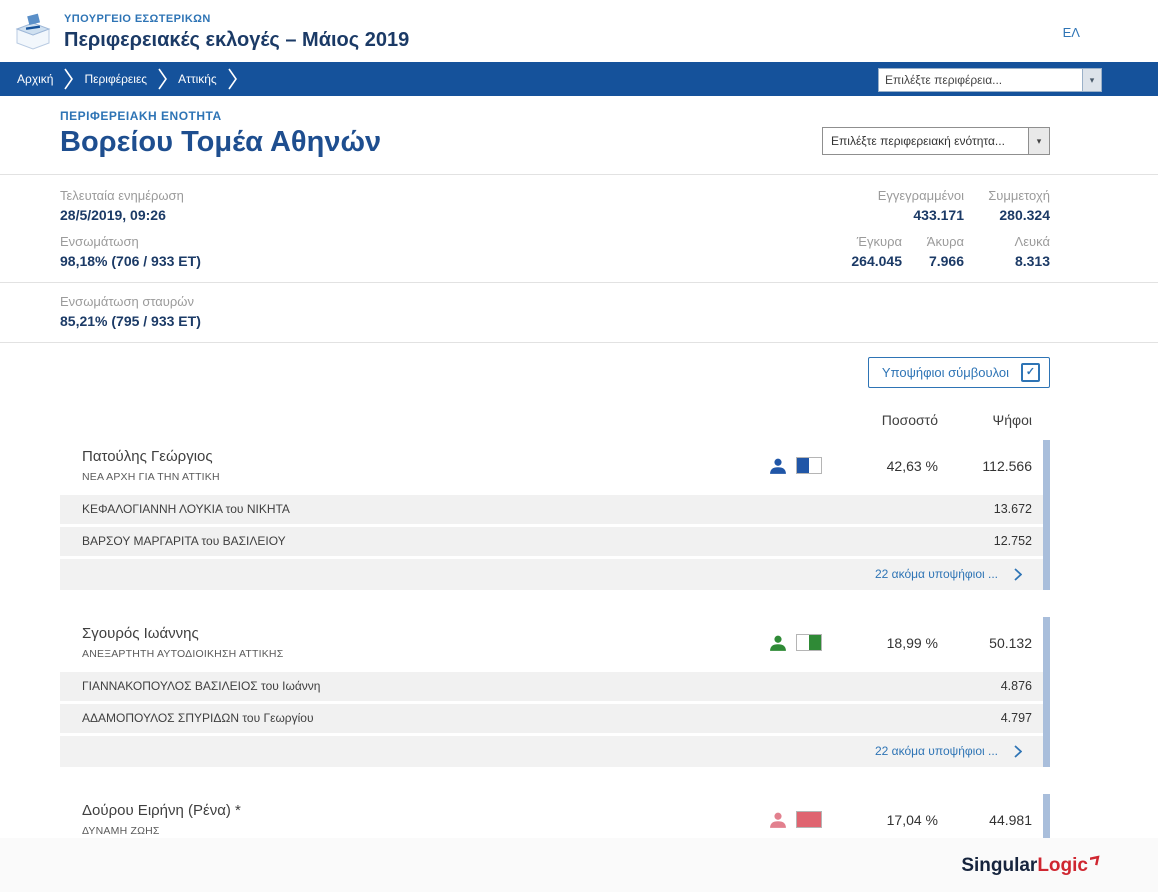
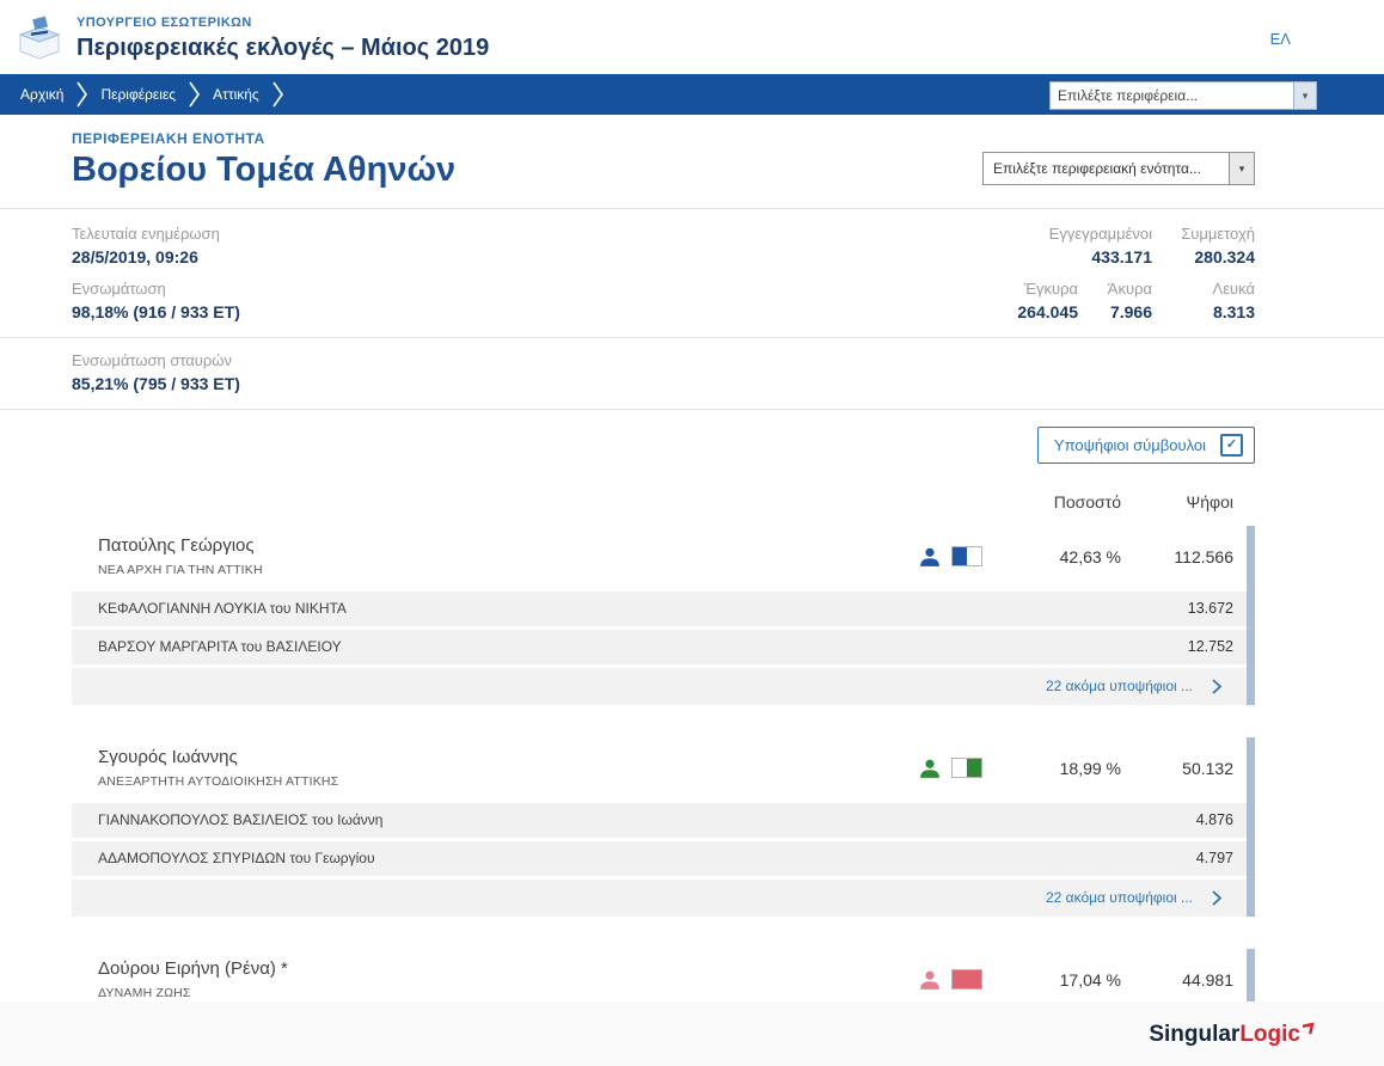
  ΥΠΟΥΡΓΕΙΟ ΕΣΩΤΕΡΙΚΩΝ
  Περιφερειακές εκλογές – Μάιος 2019
  ΕΛ
  Αρχική
  Περιφέρειες
  Αττικής
  Επιλέξτε περιφέρεια...
  ▾
  ΠΕΡΙΦΕΡΕΙΑΚΗ ΕΝΟΤΗΤΑ
  Βορείου Τομέα Αθηνών
  Επιλέξτε περιφερειακή ενότητα...
  ▾
  Τελευταία ενημέρωση
  28/5/2019, 09:26
  Ενσωμάτωση
- 98,18% (706 / 933 ΕΤ)
+ 98,18% (916 / 933 ΕΤ)
  Εγγεγραμμένοι
  433.171
  Συμμετοχή
  280.324
  Έγκυρα
  264.045
  Άκυρα
  7.966
  Λευκά
  8.313
  Ενσωμάτωση σταυρών
  85,21% (795 / 933 ΕΤ)
  Υποψήφιοι σύμβουλοι
  ✓
  Ποσοστό
  Ψήφοι
  Πατούλης Γεώργιος
  ΝΕΑ ΑΡΧΗ ΓΙΑ ΤΗΝ ΑΤΤΙΚΗ
  42,63 %
  112.566
  ΚΕΦΑΛΟΓΙΑΝΝΗ ΛΟΥΚΙΑ του ΝΙΚΗΤΑ
  13.672
  ΒΑΡΣΟΥ ΜΑΡΓΑΡΙΤΑ του ΒΑΣΙΛΕΙΟΥ
  12.752
  22 ακόμα υποψήφιοι ...
  Σγουρός Ιωάννης
  ΑΝΕΞΑΡΤΗΤΗ ΑΥΤΟΔΙΟΙΚΗΣΗ ΑΤΤΙΚΗΣ
  18,99 %
  50.132
  ΓΙΑΝΝΑΚΟΠΟΥΛΟΣ ΒΑΣΙΛΕΙΟΣ του Ιωάννη
  4.876
  ΑΔΑΜΟΠΟΥΛΟΣ ΣΠΥΡΙΔΩΝ του Γεωργίου
  4.797
  22 ακόμα υποψήφιοι ...
  Δούρου Ειρήνη (Ρένα) *
  ΔΥΝΑΜΗ ΖΩΗΣ
  17,04 %
  44.981
  Singular
  Logic
